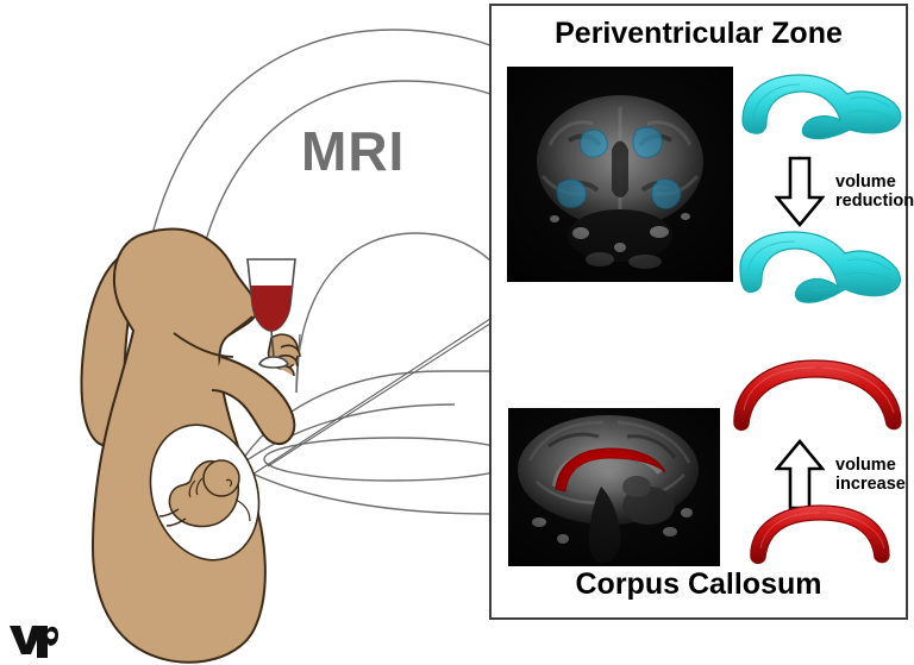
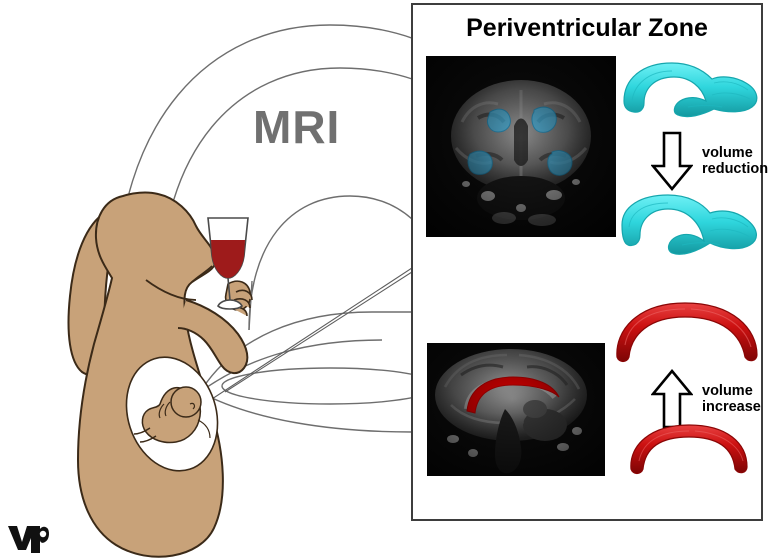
  MRI
  Periventricular Zone
  volume
  reduction
  volume
  increase
- Corpus Callosum
